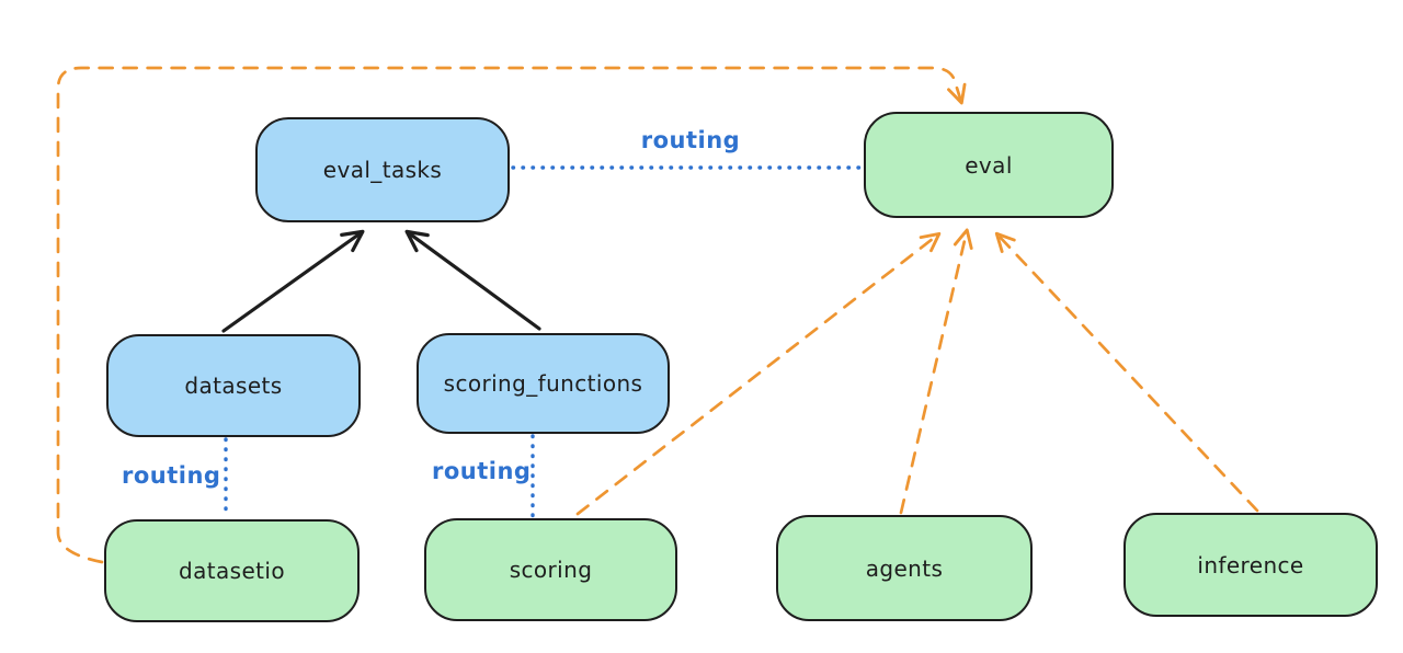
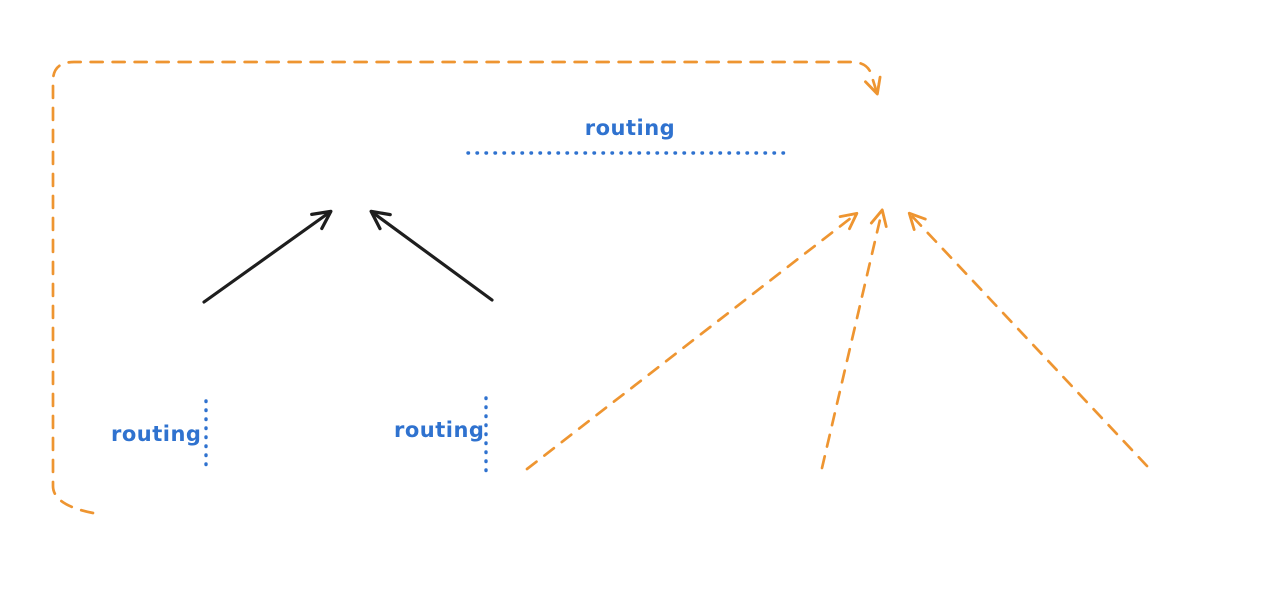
- eval_tasks
- eval
- datasets
- scoring_functions
- datasetio
- scoring
- agents
- inference
  routing
  routing
  routing
